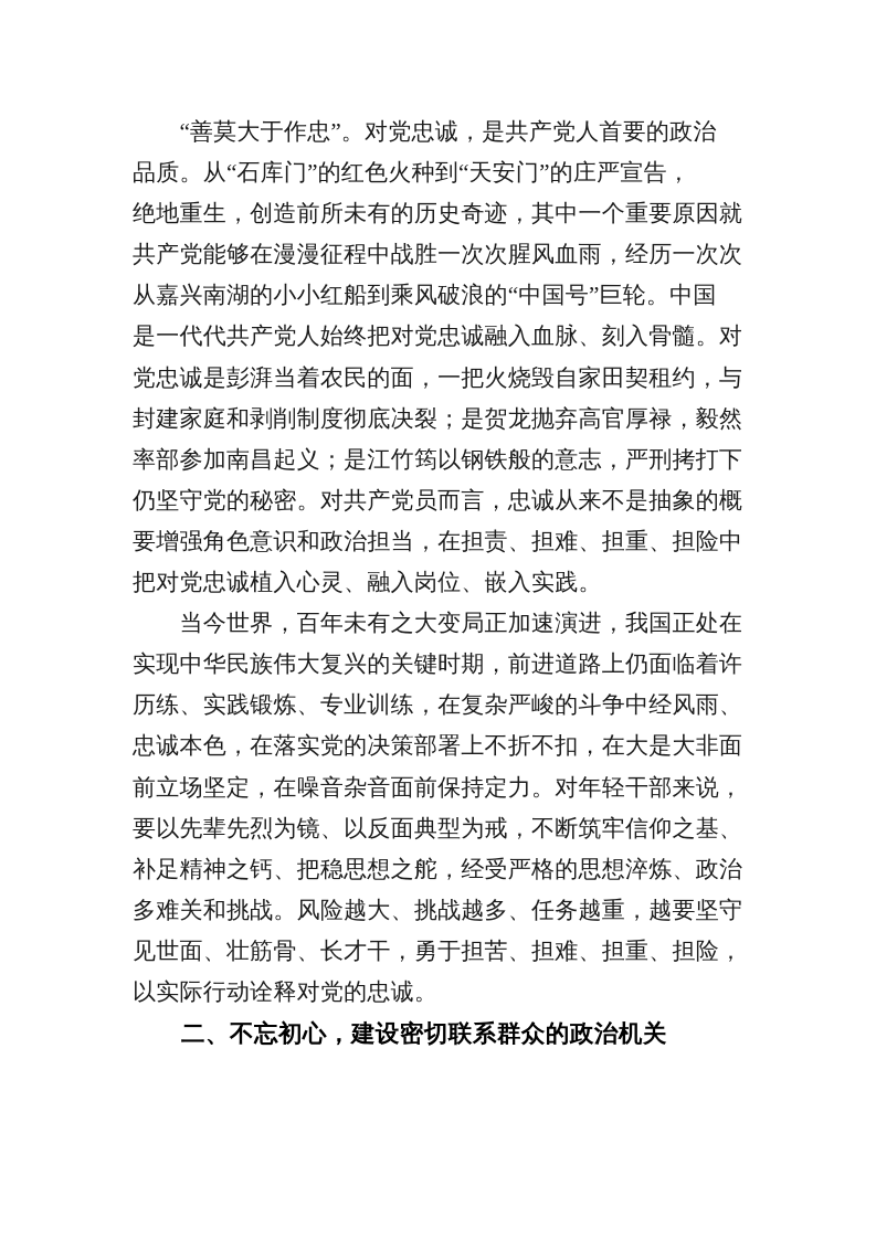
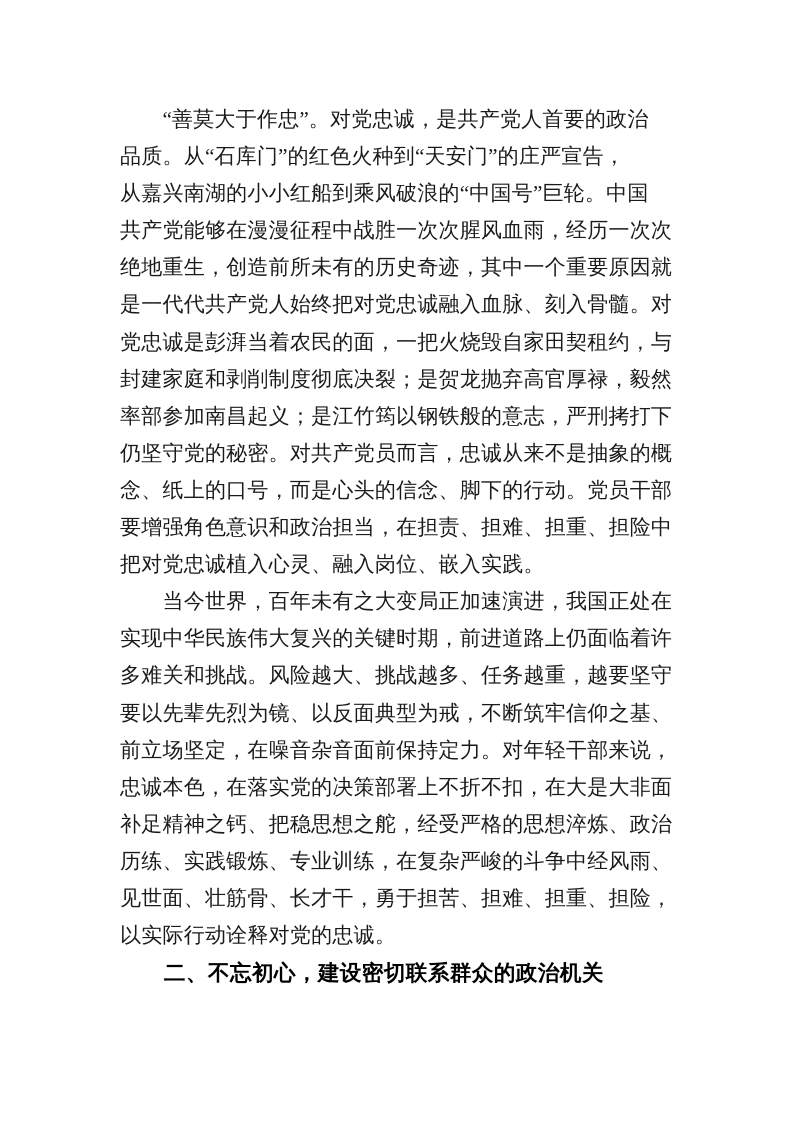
  “善莫大于作忠”。对党忠诚，是共产党人首要的政治
  品质。从“石库门”的红色火种到“天安门”的庄严宣告，
- 绝地重生，创造前所未有的历史奇迹，其中一个重要原因就
+ 从嘉兴南湖的小小红船到乘风破浪的“中国号”巨轮。中国
  共产党能够在漫漫征程中战胜一次次腥风血雨，经历一次次
- 从嘉兴南湖的小小红船到乘风破浪的“中国号”巨轮。中国
+ 绝地重生，创造前所未有的历史奇迹，其中一个重要原因就
  是一代代共产党人始终把对党忠诚融入血脉、刻入骨髓。对
  党忠诚是彭湃当着农民的面，一把火烧毁自家田契租约，与
  封建家庭和剥削制度彻底决裂；是贺龙抛弃高官厚禄，毅然
  率部参加南昌起义；是江竹筠以钢铁般的意志，严刑拷打下
  仍坚守党的秘密。对共产党员而言，忠诚从来不是抽象的概
+ 念、纸上的口号，而是心头的信念、脚下的行动。党员干部
  要增强角色意识和政治担当，在担责、担难、担重、担险中
  把对党忠诚植入心灵、融入岗位、嵌入实践。
  当今世界，百年未有之大变局正加速演进，我国正处在
  实现中华民族伟大复兴的关键时期，前进道路上仍面临着许
- 历练、实践锻炼、专业训练，在复杂严峻的斗争中经风雨、
+ 多难关和挑战。风险越大、挑战越多、任务越重，越要坚守
- 忠诚本色，在落实党的决策部署上不折不扣，在大是大非面
+ 要以先辈先烈为镜、以反面典型为戒，不断筑牢信仰之基、
  前立场坚定，在噪音杂音面前保持定力。对年轻干部来说，
- 要以先辈先烈为镜、以反面典型为戒，不断筑牢信仰之基、
+ 忠诚本色，在落实党的决策部署上不折不扣，在大是大非面
  补足精神之钙、把稳思想之舵，经受严格的思想淬炼、政治
- 多难关和挑战。风险越大、挑战越多、任务越重，越要坚守
+ 历练、实践锻炼、专业训练，在复杂严峻的斗争中经风雨、
  见世面、壮筋骨、长才干，勇于担苦、担难、担重、担险，
  以实际行动诠释对党的忠诚。
  二、不忘初心，建设密切联系群众的政治机关
